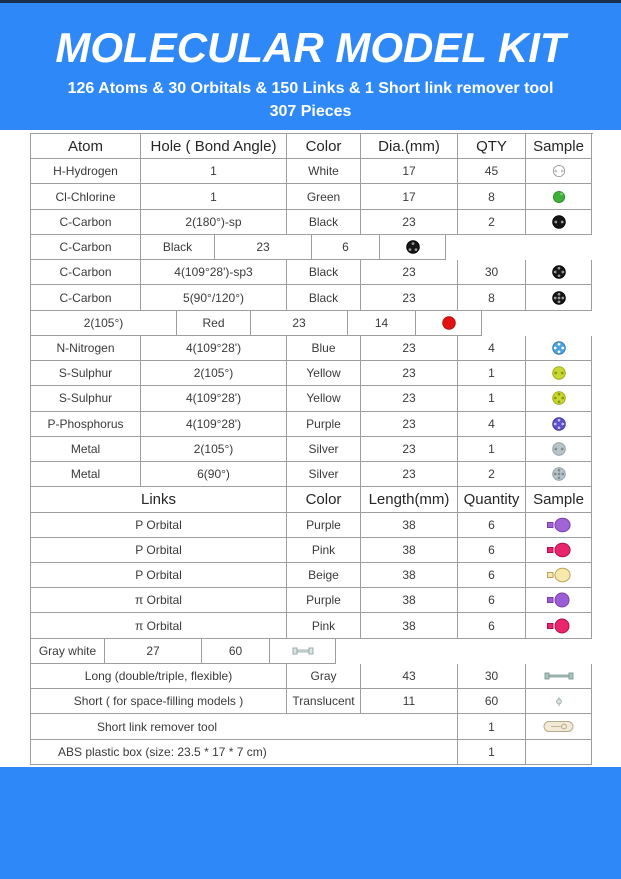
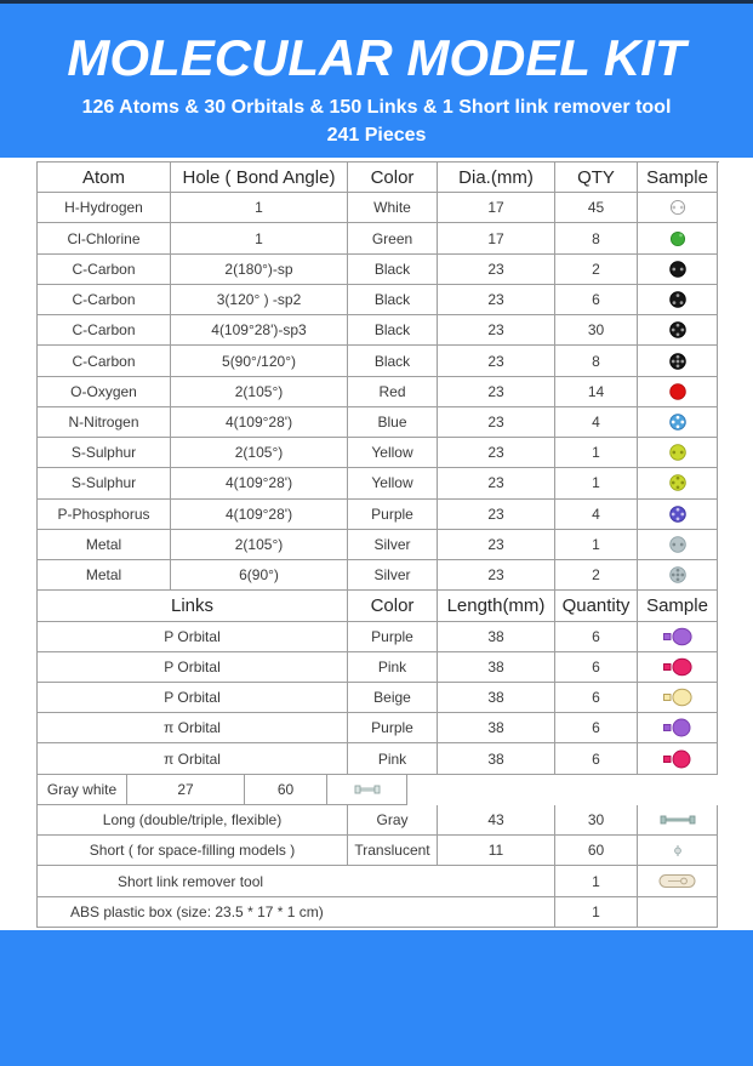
  MOLECULAR MODEL KIT
  126 Atoms & 30 Orbitals & 150 Links & 1 Short link remover tool
- 307 Pieces
+ 241 Pieces
  Atom
  Hole ( Bond Angle)
  Color
  Dia.(mm)
  QTY
  Sample
  H-Hydrogen
  1
  White
  17
  45
  Cl-Chlorine
  1
  Green
  17
  8
  C-Carbon
  2(180°)-sp
  Black
  23
  2
  C-Carbon
+ 3(120° ) -sp2
  Black
  23
  6
  C-Carbon
  4(109°28')-sp3
  Black
  23
  30
  C-Carbon
  5(90°/120°)
  Black
  23
  8
+ O-Oxygen
  2(105°)
  Red
  23
  14
  N-Nitrogen
  4(109°28')
  Blue
  23
  4
  S-Sulphur
  2(105°)
  Yellow
  23
  1
  S-Sulphur
  4(109°28')
  Yellow
  23
  1
  P-Phosphorus
  4(109°28')
  Purple
  23
  4
  Metal
  2(105°)
  Silver
  23
  1
  Metal
  6(90°)
  Silver
  23
  2
  Links
  Color
  Length(mm)
  Quantity
  Sample
  P Orbital
  Purple
  38
  6
  P Orbital
  Pink
  38
  6
  P Orbital
  Beige
  38
  6
  π Orbital
  Purple
  38
  6
  π Orbital
  Pink
  38
  6
  Gray white
  27
  60
  Long (double/triple, flexible)
  Gray
  43
  30
  Short ( for space-filling models )
  Translucent
  11
  60
  Short link remover tool
  1
- ABS plastic box (size: 23.5 * 17 * 7 cm)
+ ABS plastic box (size: 23.5 * 17 * 1 cm)
  1
